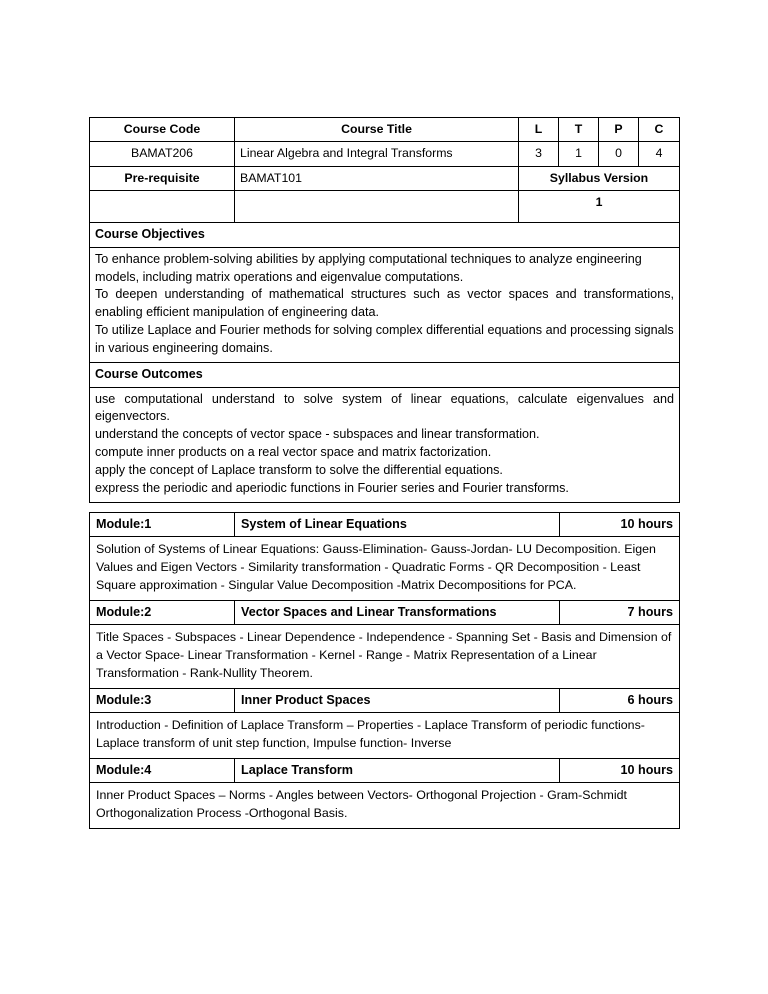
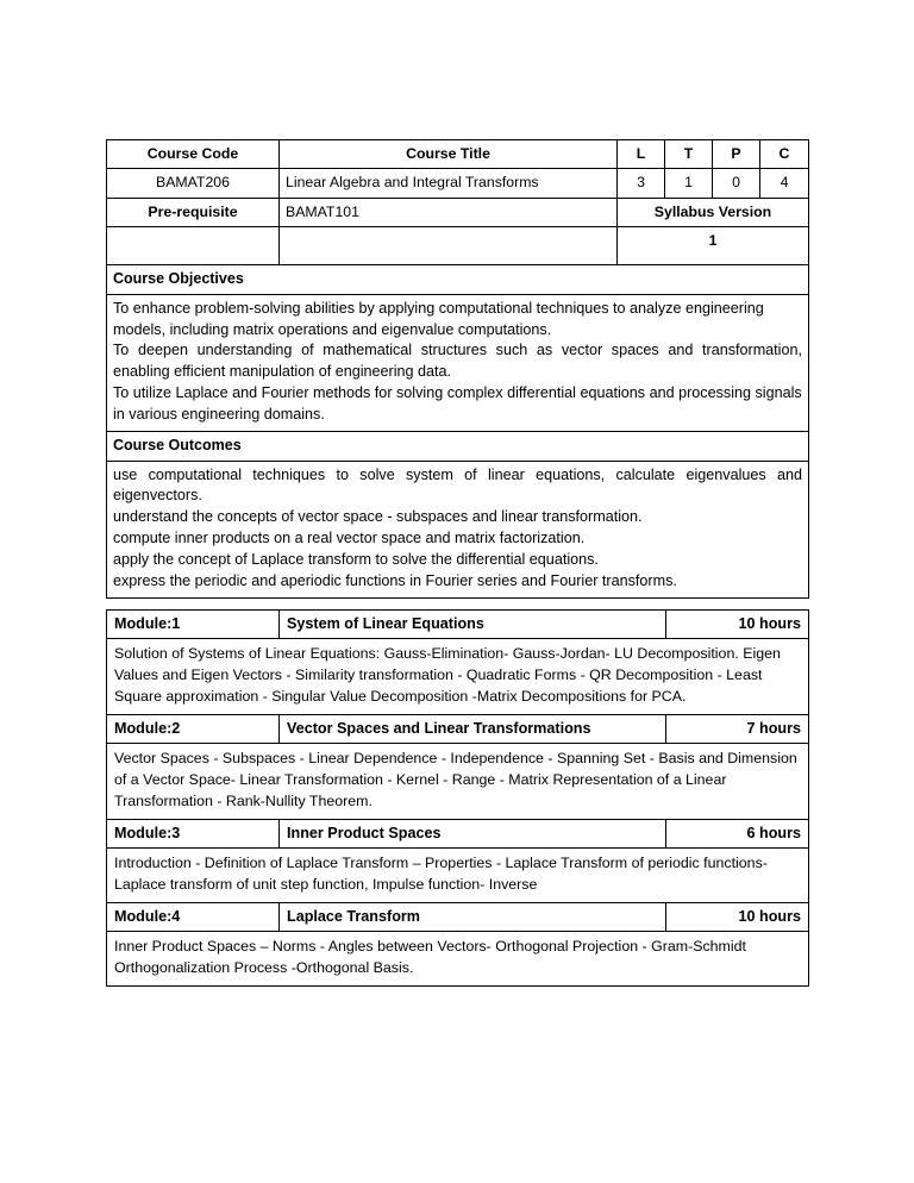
  Course Code	Course Title	L	T	P	C
  BAMAT206	Linear Algebra and Integral Transforms	3	1	0	4
  Pre-requisite	BAMAT101	Syllabus Version
  		1
  Course Objectives
- To enhance problem-solving abilities by applying computational techniques to analyze engineering models, including matrix operations and eigenvalue computations. To deepen understanding of mathematical structures such as vector spaces and transformations, enabling efficient manipulation of engineering data. To utilize Laplace and Fourier methods for solving complex differential equations and processing signals in various engineering domains.
+ To enhance problem-solving abilities by applying computational techniques to analyze engineering models, including matrix operations and eigenvalue computations. To deepen understanding of mathematical structures such as vector spaces and transformation, enabling efficient manipulation of engineering data. To utilize Laplace and Fourier methods for solving complex differential equations and processing signals in various engineering domains.
  Course Outcomes
- use computational understand to solve system of linear equations, calculate eigenvalues and eigenvectors. understand the concepts of vector space - subspaces and linear transformation. compute inner products on a real vector space and matrix factorization. apply the concept of Laplace transform to solve the differential equations. express the periodic and aperiodic functions in Fourier series and Fourier transforms.
+ use computational techniques to solve system of linear equations, calculate eigenvalues and eigenvectors. understand the concepts of vector space - subspaces and linear transformation. compute inner products on a real vector space and matrix factorization. apply the concept of Laplace transform to solve the differential equations. express the periodic and aperiodic functions in Fourier series and Fourier transforms.
  Module:1	System of Linear Equations	10 hours
  Solution of Systems of Linear Equations: Gauss-Elimination- Gauss-Jordan- LU Decomposition. Eigen Values and Eigen Vectors - Similarity transformation - Quadratic Forms - QR Decomposition - Least Square approximation - Singular Value Decomposition -Matrix Decompositions for PCA.
  Module:2	Vector Spaces and Linear Transformations	7 hours
- Title Spaces - Subspaces - Linear Dependence - Independence - Spanning Set - Basis and Dimension of a Vector Space- Linear Transformation - Kernel - Range - Matrix Representation of a Linear Transformation - Rank-Nullity Theorem.
+ Vector Spaces - Subspaces - Linear Dependence - Independence - Spanning Set - Basis and Dimension of a Vector Space- Linear Transformation - Kernel - Range - Matrix Representation of a Linear Transformation - Rank-Nullity Theorem.
  Module:3	Inner Product Spaces	6 hours
  Introduction - Definition of Laplace Transform – Properties - Laplace Transform of periodic functions- Laplace transform of unit step function, Impulse function- Inverse
  Module:4	Laplace Transform	10 hours
  Inner Product Spaces – Norms - Angles between Vectors- Orthogonal Projection - Gram-Schmidt Orthogonalization Process -Orthogonal Basis.
